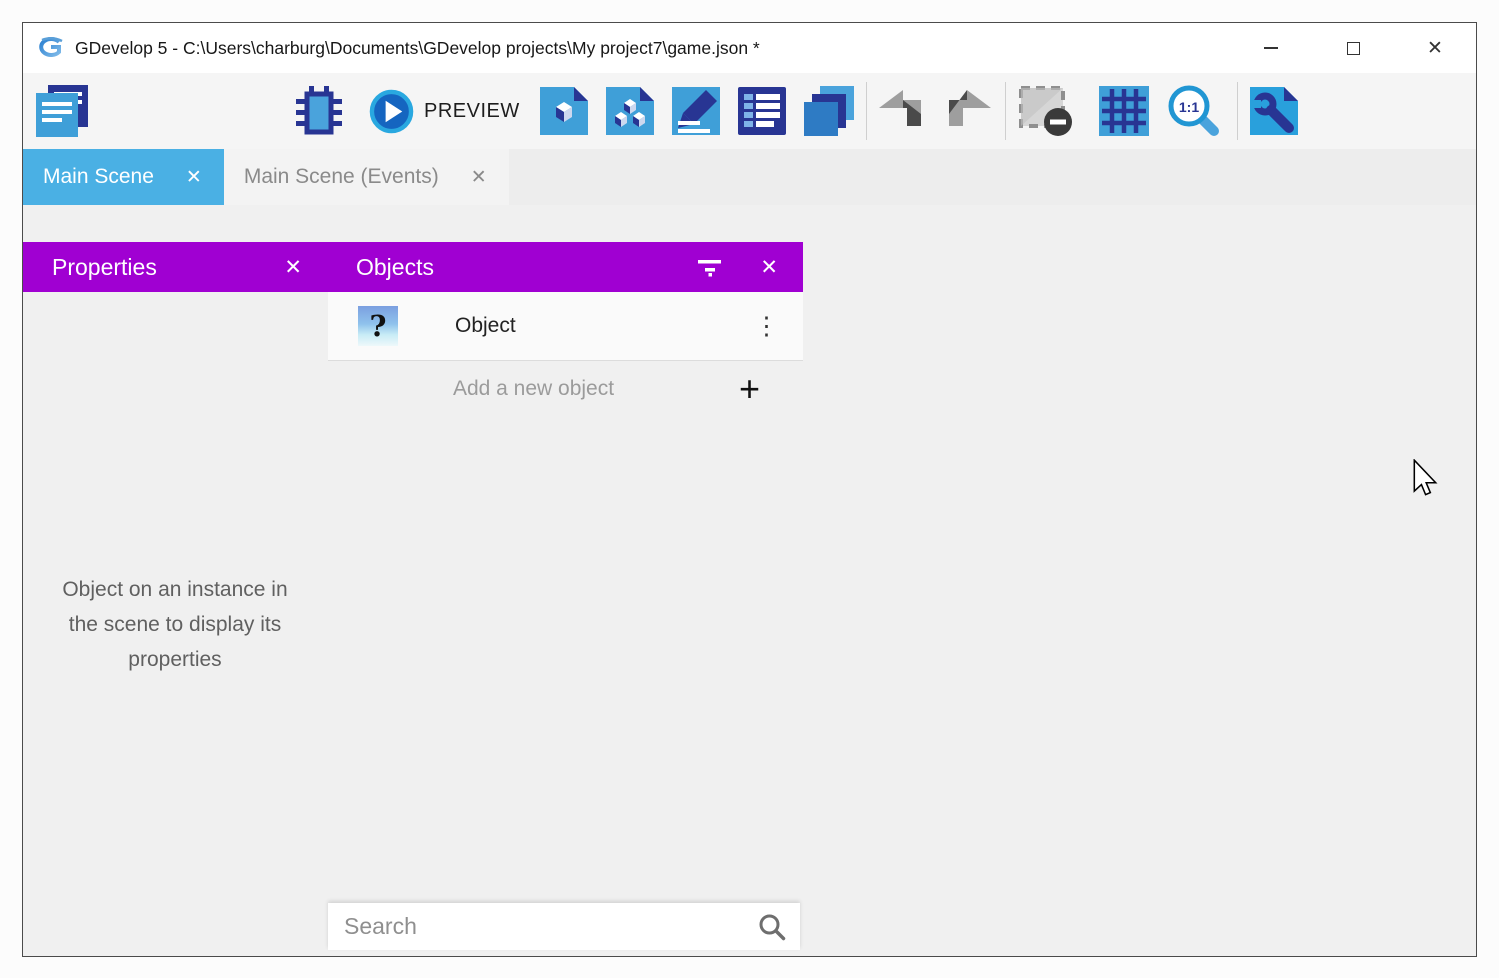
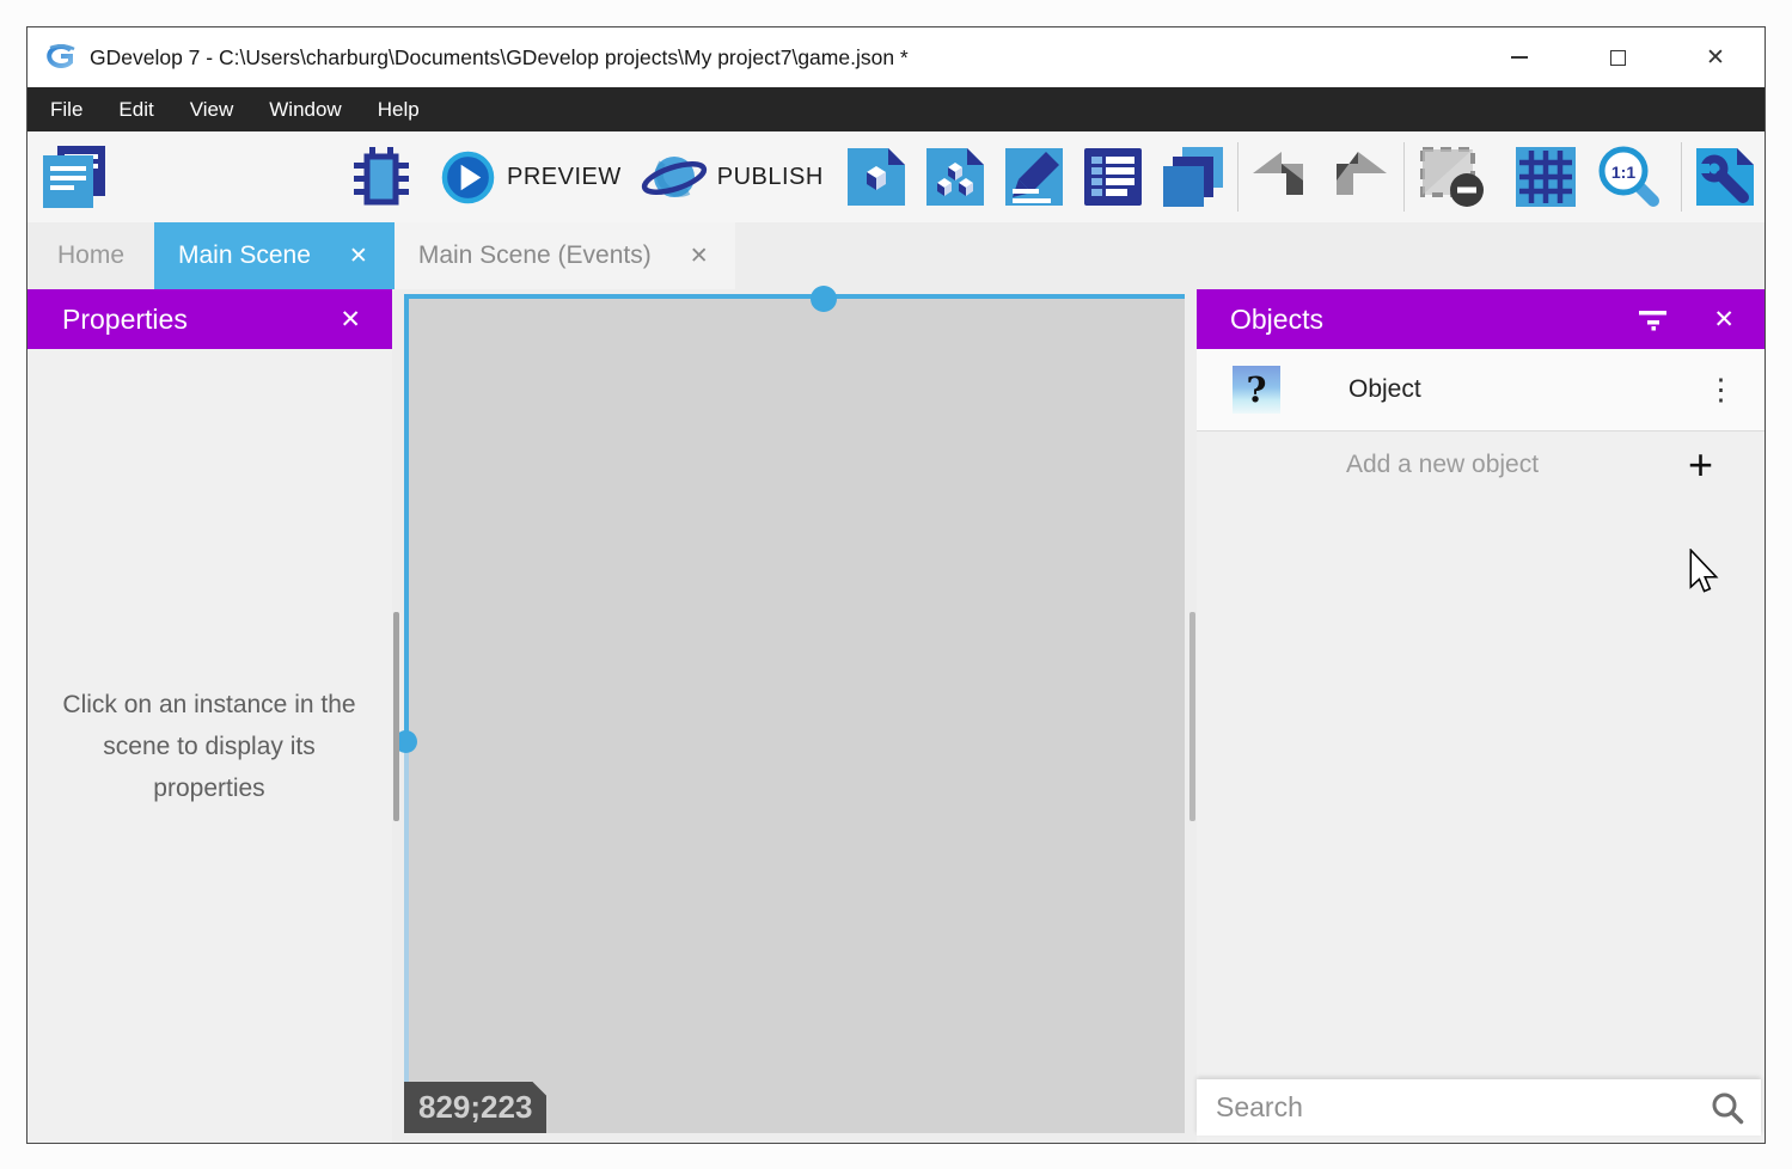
- GDevelop 5 - C:\Users\charburg\Documents\GDevelop projects\My project7\game.json *
+ GDevelop 7 - C:\Users\charburg\Documents\GDevelop projects\My project7\game.json *
  ✕
+ File
+ Edit
+ View
+ Window
+ Help
  PREVIEW
+ PUBLISH
  1:1
+ Home
  Main Scene
  ✕
  Main Scene (Events)
  ✕
  Properties
  ✕
- Object on an instance in the scene to display its properties
+ Click on an instance in the scene to display its properties
+ 829;223
  Objects
  ✕
  ?
  Object
  ⋮
  Add a new object
  +
  Search
